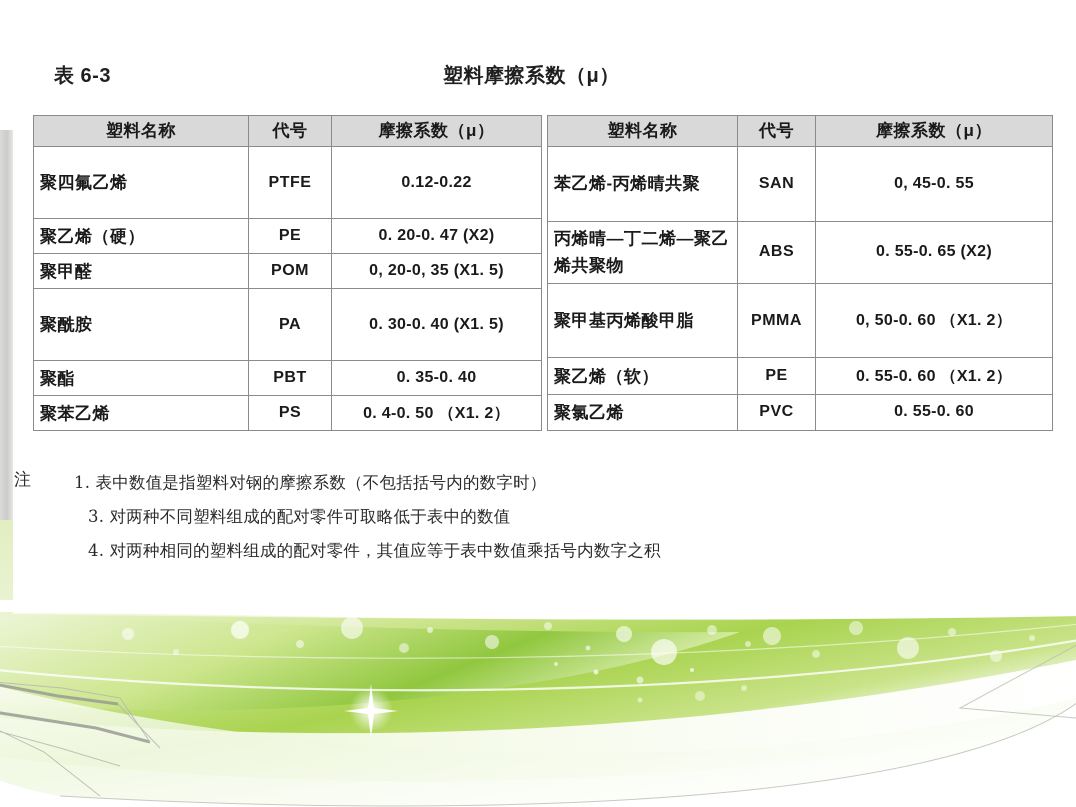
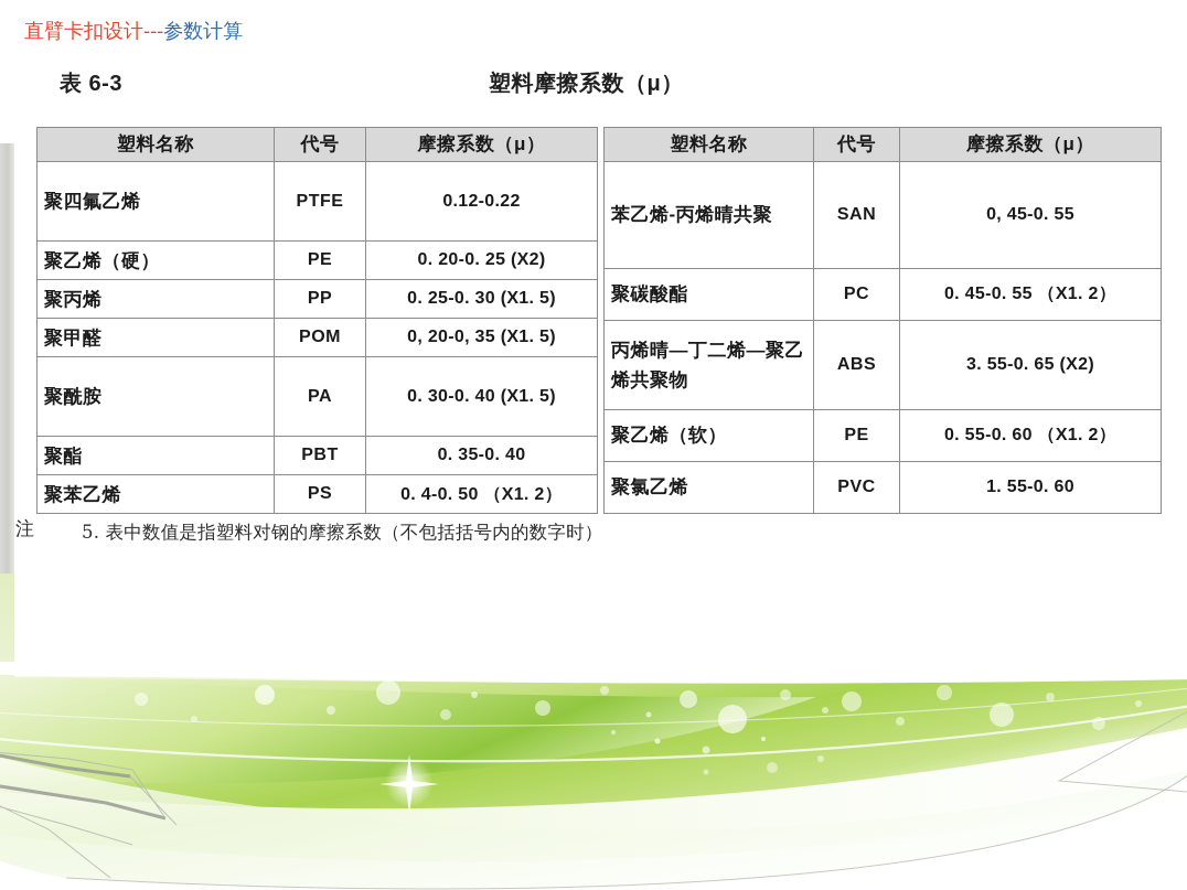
+ 直臂卡扣设计---参数计算
  表 6-3
  塑料摩擦系数（μ）
  塑料名称	代号	摩擦系数（μ）
  聚四氟乙烯	PTFE	0.12-0.22
- 聚乙烯（硬）	PE	0. 20-0. 47 (X2)
+ 聚乙烯（硬）	PE	0. 20-0. 25 (X2)
+ 聚丙烯	PP	0. 25-0. 30 (X1. 5)
  聚甲醛	POM	0, 20-0, 35 (X1. 5)
  聚酰胺	PA	0. 30-0. 40 (X1. 5)
  聚酯	PBT	0. 35-0. 40
  聚苯乙烯	PS	0. 4-0. 50 （X1. 2）
  塑料名称	代号	摩擦系数（μ）
  苯乙烯-丙烯晴共聚	SAN	0, 45-0. 55
+ 聚碳酸酯	PC	0. 45-0. 55 （X1. 2）
- 丙烯晴—丁二烯—聚乙烯共聚物	ABS	0. 55-0. 65 (X2)
+ 丙烯晴—丁二烯—聚乙烯共聚物	ABS	3. 55-0. 65 (X2)
- 聚甲基丙烯酸甲脂	PMMA	0, 50-0. 60 （X1. 2）
  聚乙烯（软）	PE	0. 55-0. 60 （X1. 2）
- 聚氯乙烯	PVC	0. 55-0. 60
+ 聚氯乙烯	PVC	1. 55-0. 60
  注
- 1. 表中数值是指塑料对钢的摩擦系数（不包括括号内的数字时）
+ 5. 表中数值是指塑料对钢的摩擦系数（不包括括号内的数字时）
- 3. 对两种不同塑料组成的配对零件可取略低于表中的数值
- 4. 对两种相同的塑料组成的配对零件，其值应等于表中数值乘括号内数字之积
